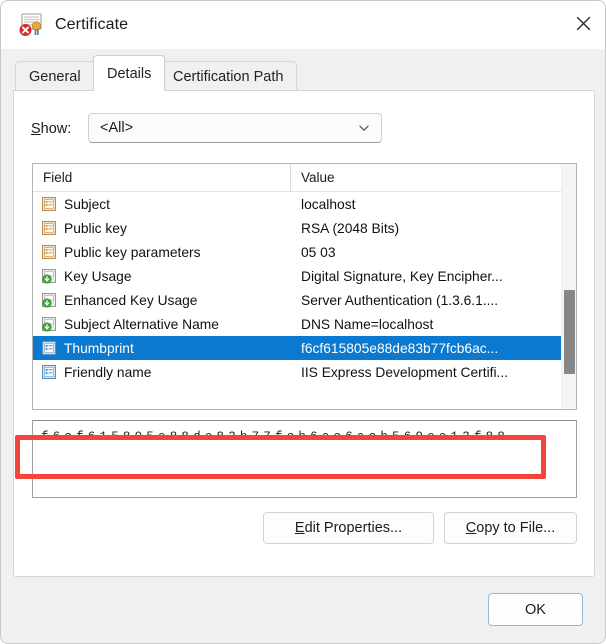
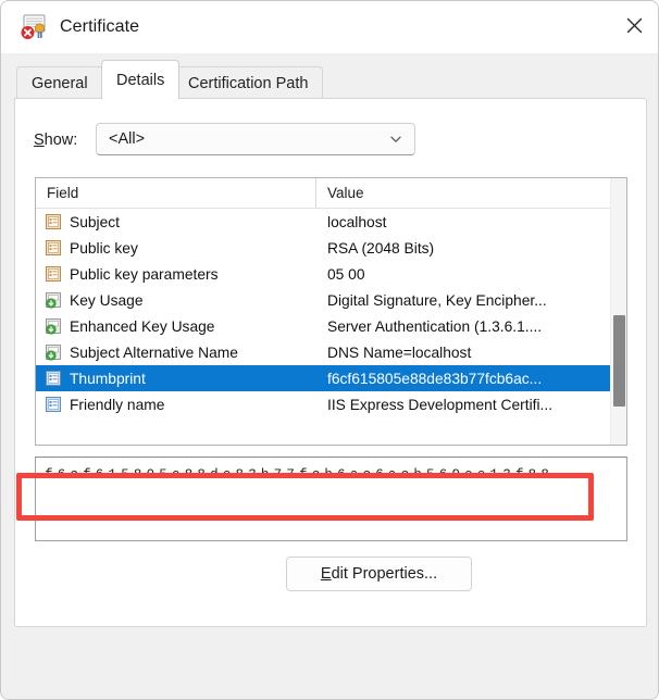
  Certificate
  General
  Details
  Certification Path
  Show:
  <All>
  Field
  Value
  Subject
  localhost
  Public key
  RSA (2048 Bits)
  Public key parameters
- 05 03
+ 05 00
  Key Usage
  Digital Signature, Key Encipher...
  Enhanced Key Usage
  Server Authentication (1.3.6.1....
  Subject Alternative Name
  DNS Name=localhost
  Thumbprint
  f6cf615805e88de83b77fcb6ac...
  Friendly name
  IIS Express Development Certifi...
  f6cf615805e88de83b77fcb6ac6acb569ee13f88
  Edit Properties...
- Copy to File...
- OK
